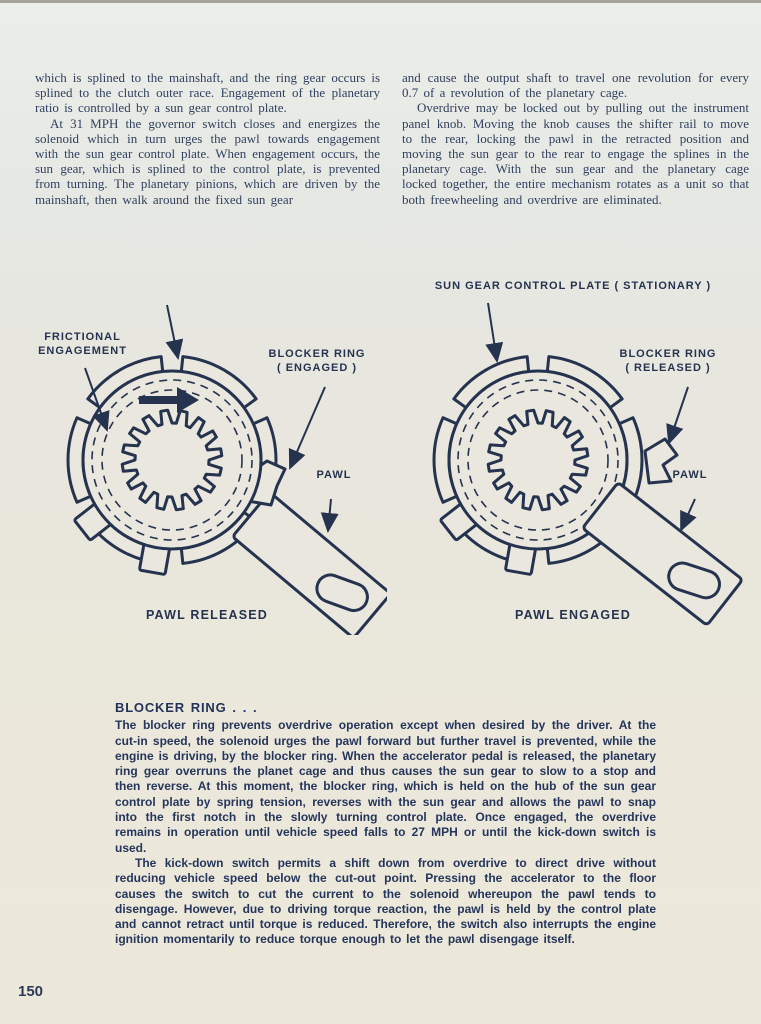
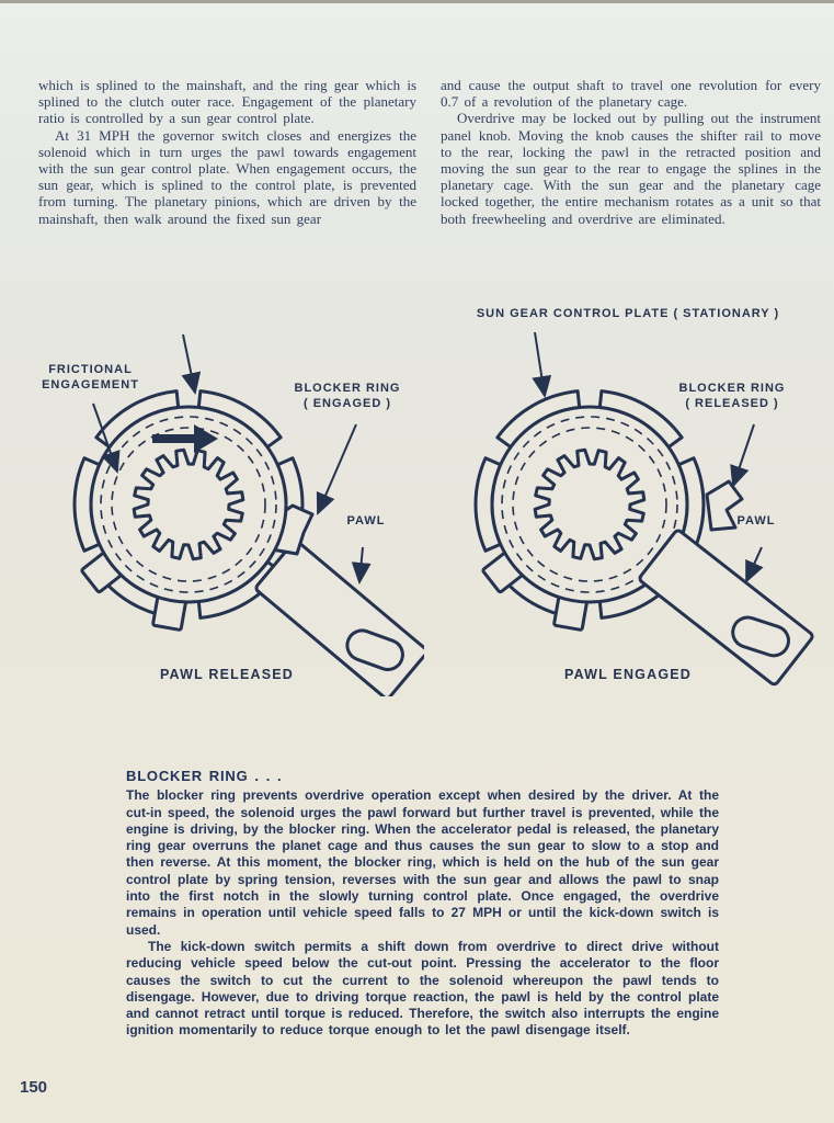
- which is splined to the mainshaft, and the ring gear occurs is splined to the clutch outer race. Engagement of the planetary ratio is controlled by a sun gear control plate.
+ which is splined to the mainshaft, and the ring gear which is splined to the clutch outer race. Engagement of the planetary ratio is controlled by a sun gear control plate.
  At 31 MPH the governor switch closes and energizes the solenoid which in turn urges the pawl towards engagement with the sun gear control plate. When engagement occurs, the sun gear, which is splined to the control plate, is prevented from turning. The planetary pinions, which are driven by the mainshaft, then walk around the fixed sun gear
  and cause the output shaft to travel one revolution for every 0.7 of a revolution of the planetary cage.
  Overdrive may be locked out by pulling out the instrument panel knob. Moving the knob causes the shifter rail to move to the rear, locking the pawl in the retracted position and moving the sun gear to the rear to engage the splines in the planetary cage. With the sun gear and the planetary cage locked together, the entire mechanism rotates as a unit so that both freewheeling and overdrive are eliminated.
  FRICTIONAL
  ENGAGEMENT
  BLOCKER RING
  ( ENGAGED )
  PAWL
  PAWL RELEASED
  SUN GEAR CONTROL PLATE ( STATIONARY )
  BLOCKER RING
  ( RELEASED )
  PAWL
  PAWL ENGAGED
  BLOCKER RING . . .
  The blocker ring prevents overdrive operation except when desired by the driver. At the cut-in speed, the solenoid urges the pawl forward but further travel is prevented, while the engine is driving, by the blocker ring. When the accelerator pedal is released, the planetary ring gear overruns the planet cage and thus causes the sun gear to slow to a stop and then reverse. At this moment, the blocker ring, which is held on the hub of the sun gear control plate by spring tension, reverses with the sun gear and allows the pawl to snap into the first notch in the slowly turning control plate. Once engaged, the overdrive remains in operation until vehicle speed falls to 27 MPH or until the kick-down switch is used.
  The kick-down switch permits a shift down from overdrive to direct drive without reducing vehicle speed below the cut-out point. Pressing the accelerator to the floor causes the switch to cut the current to the solenoid whereupon the pawl tends to disengage. However, due to driving torque reaction, the pawl is held by the control plate and cannot retract until torque is reduced. Therefore, the switch also interrupts the engine ignition momentarily to reduce torque enough to let the pawl disengage itself.
  150
